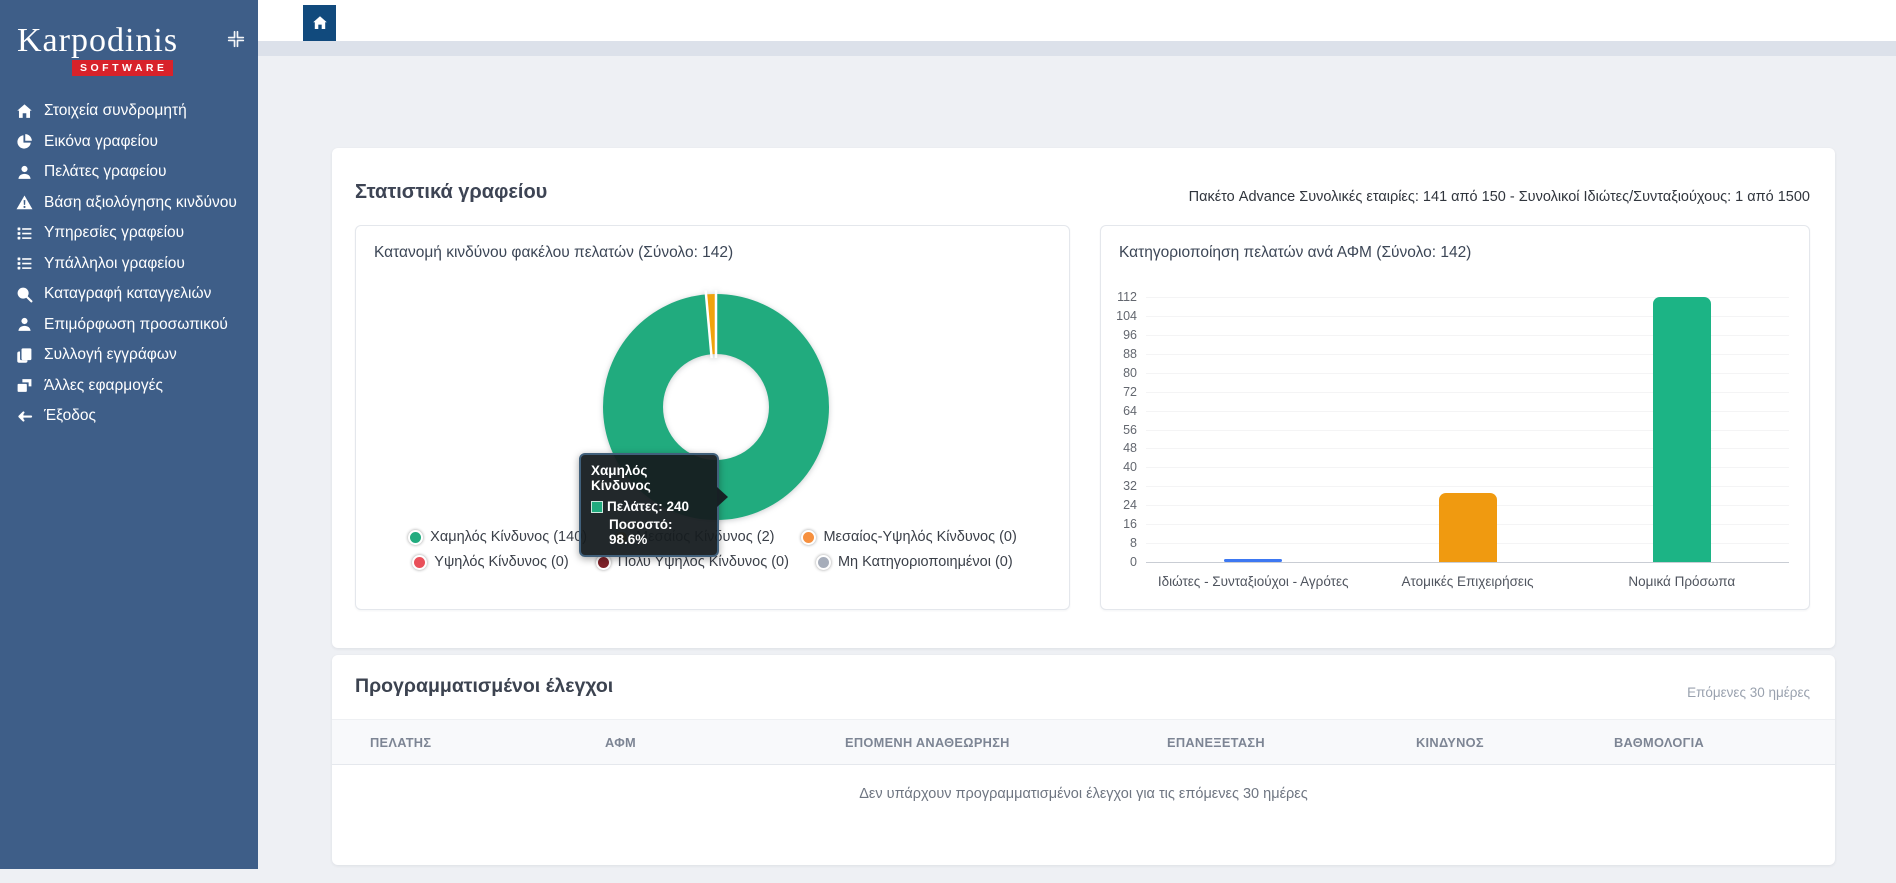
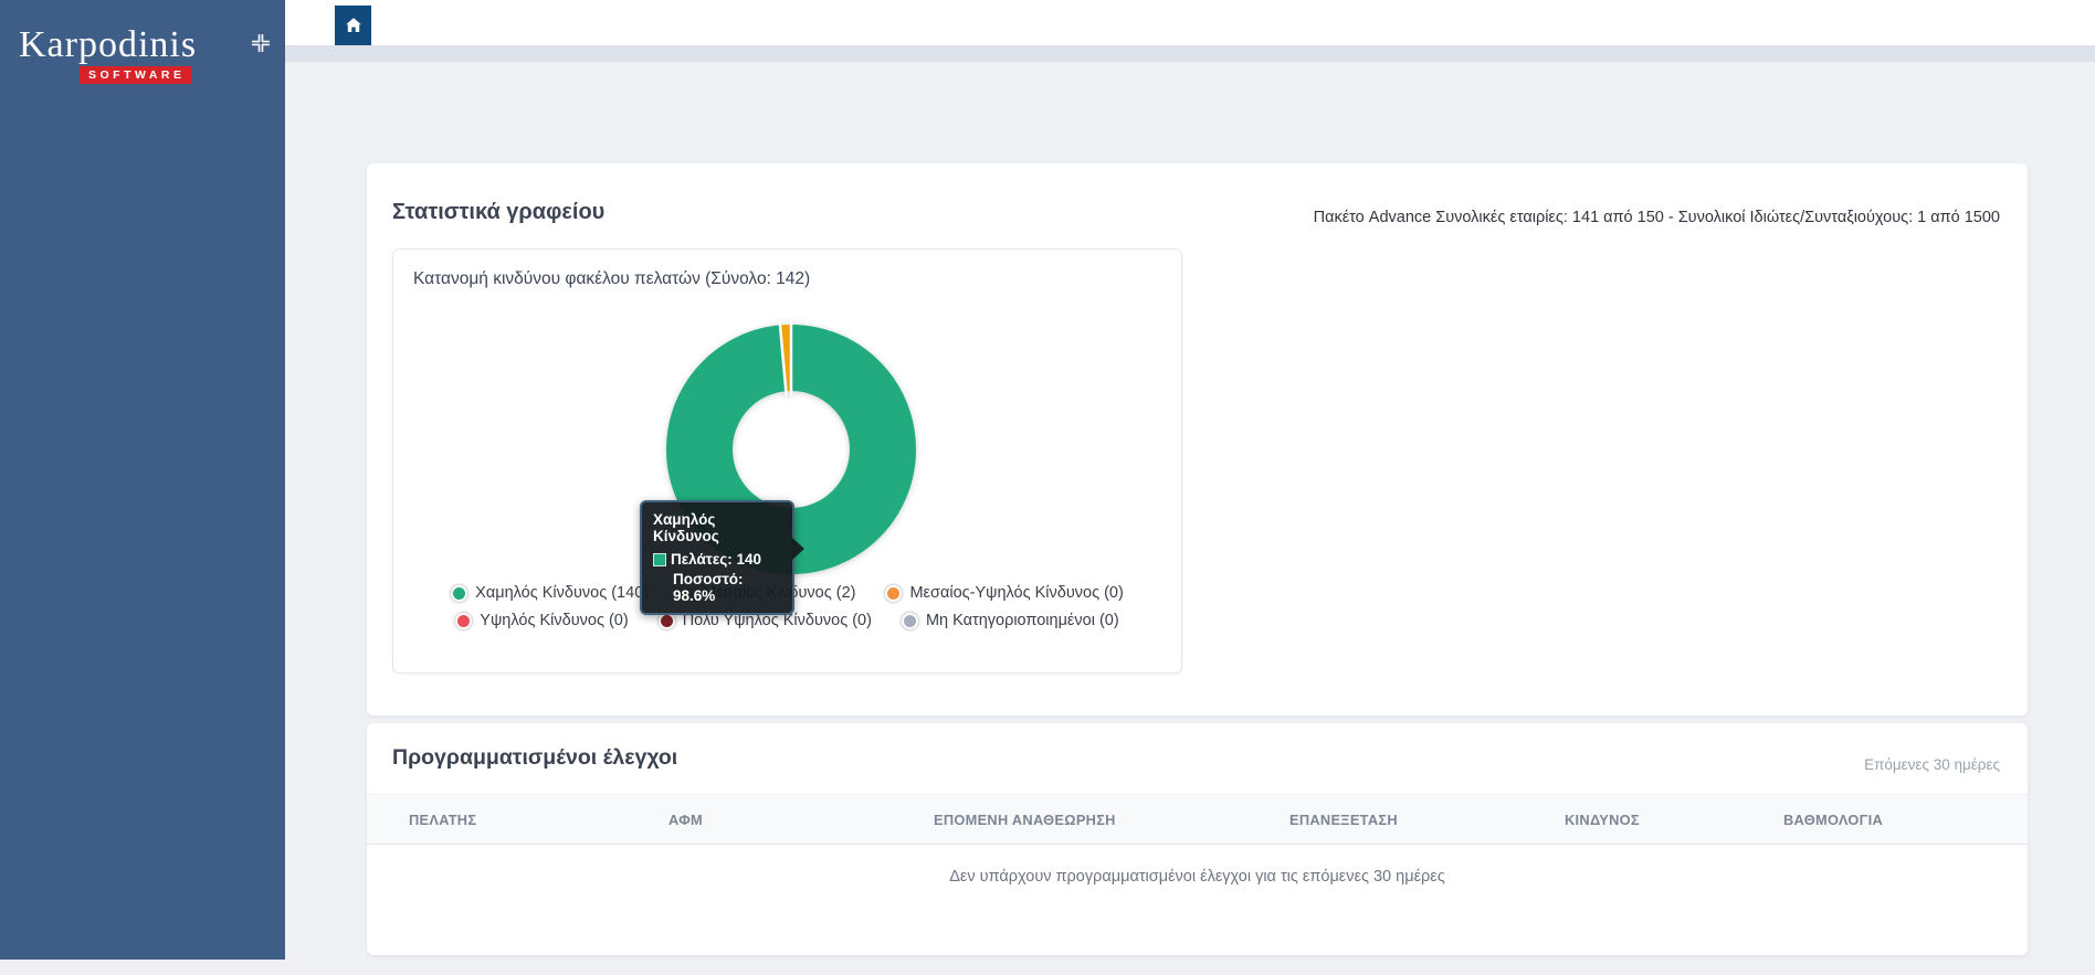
  Karpodinis
  SOFTWARE
- Στοιχεία συνδρομητή
- Εικόνα γραφείου
- Πελάτες γραφείου
- Βάση αξιολόγησης κινδύνου
- Υπηρεσίες γραφείου
- Υπάλληλοι γραφείου
- Καταγραφή καταγγελιών
- Επιμόρφωση προσωπικού
- Συλλογή εγγράφων
- Άλλες εφαρμογές
- Έξοδος
  Στατιστικά γραφείου
  Πακέτο Advance Συνολικές εταιρίες: 141 από 150 - Συνολικοί Ιδιώτες/Συνταξιούχους: 1 από 1500
  Κατανομή κινδύνου φακέλου πελατών (Σύνολο: 142)
  Χαμηλός Κίνδυνος (14
  Μεσαίος-Υψηλός Κίνδυνος (0)
  Υψηλός Κίνδυνος (0)
  Πολύ Υψηλός Κίνδυνος (0)
  Μη Κατηγοριοποιημένοι (0)
  Χαμηλός Κίνδυνος
- Πελάτες: 240
+ Πελάτες: 140
  Ποσοστό: 98.6%
- Κατηγοριοποίηση πελατών ανά ΑΦΜ (Σύνολο: 142)
- 112
- 104
- 96
- 88
- 80
- 72
- 64
- 56
- 48
- 40
- 32
- 24
- 16
- 8
- 0
- Ιδιώτες - Συνταξιούχοι - Αγρότες
- Ατομικές Επιχειρήσεις
- Νομικά Πρόσωπα
  Προγραμματισμένοι έλεγχοι
  Επόμενες 30 ημέρες
  ΠΕΛΑΤΗΣ
  ΑΦΜ
  ΕΠΟΜΕΝΗ ΑΝΑΘΕΩΡΗΣΗ
  ΕΠΑΝΕΞΕΤΑΣΗ
  ΚΙΝΔΥΝΟΣ
  ΒΑΘΜΟΛΟΓΙΑ
  Δεν υπάρχουν προγραμματισμένοι έλεγχοι για τις επόμενες 30 ημέρες
